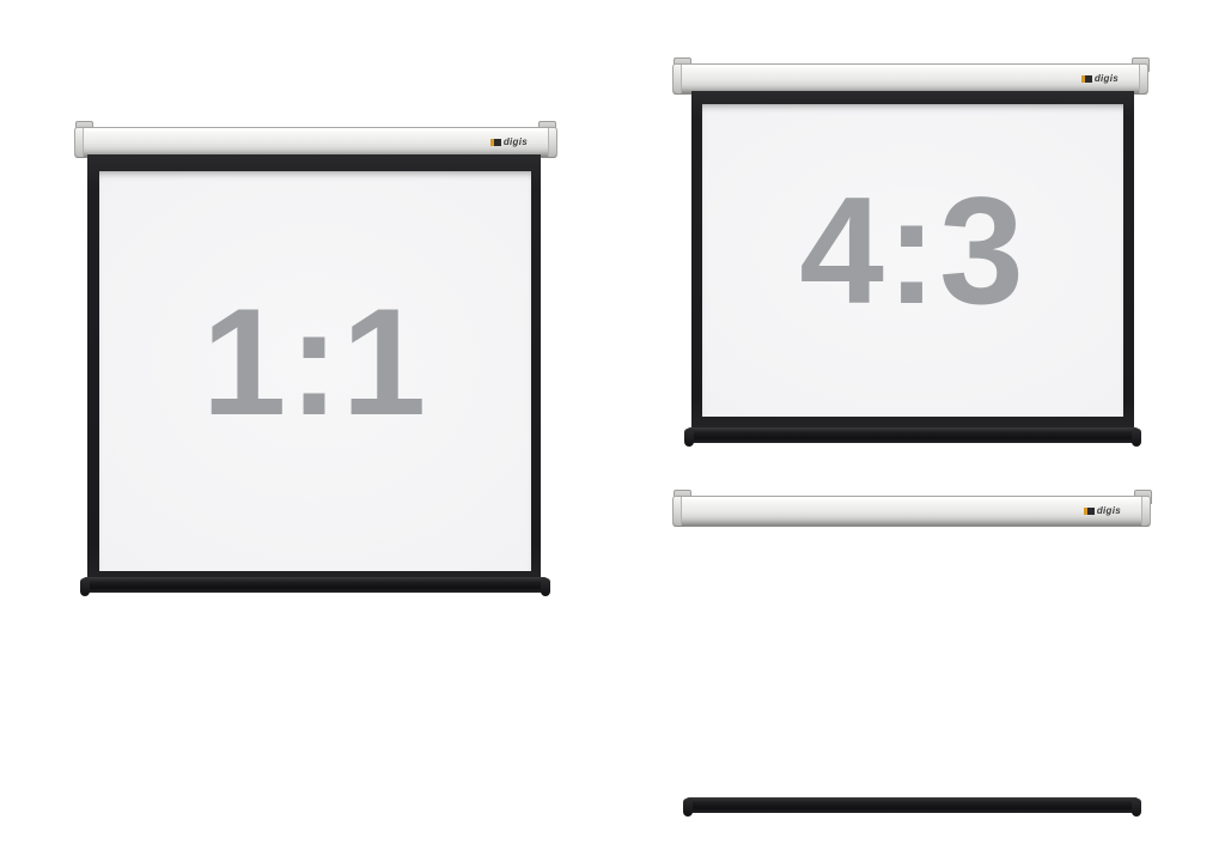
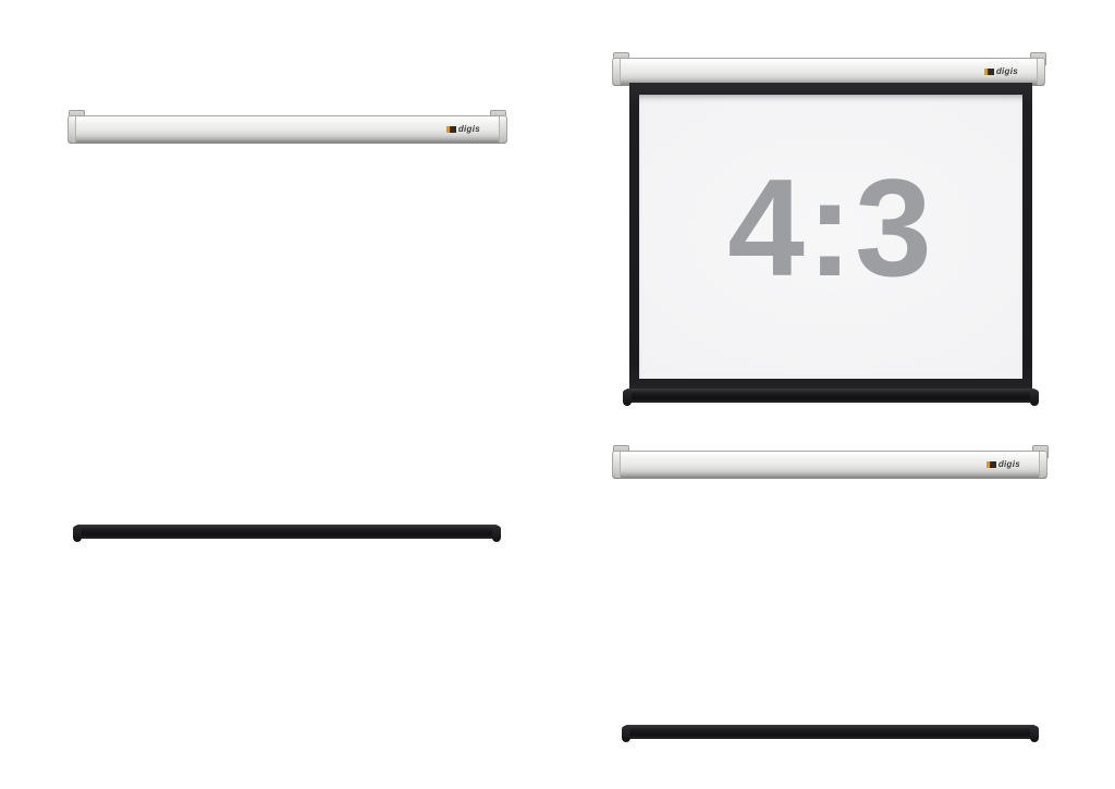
  digis
- 1:1
  digis
  4:3
  digis
